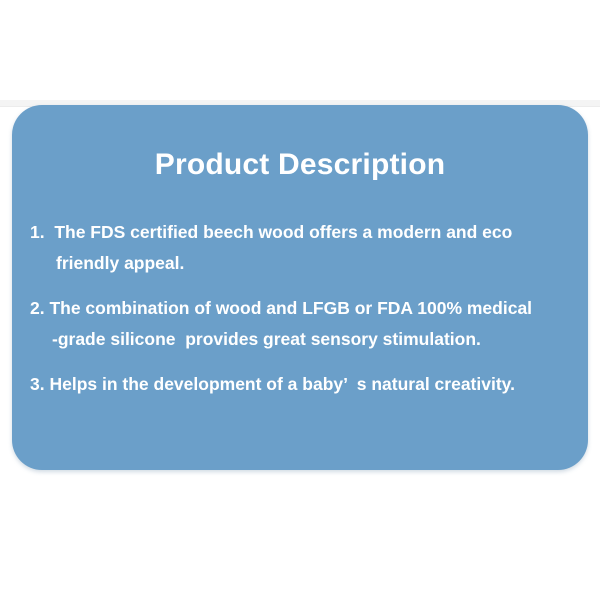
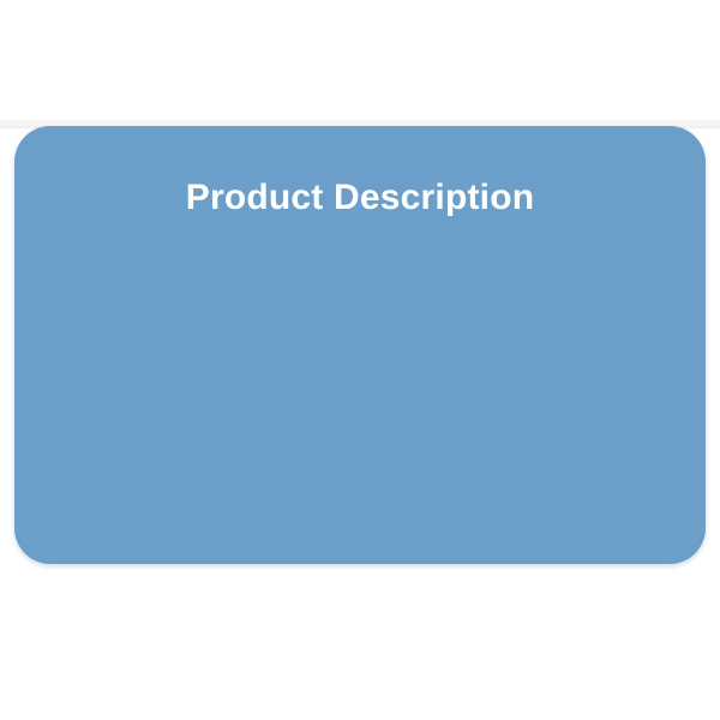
  Product Description
- 1. The FDS certified beech wood offers a modern and eco
- friendly appeal.
- 2. The combination of wood and LFGB or FDA 100% medical
- -grade silicone provides great sensory stimulation.
- 3. Helps in the development of a baby’ s natural creativity.
